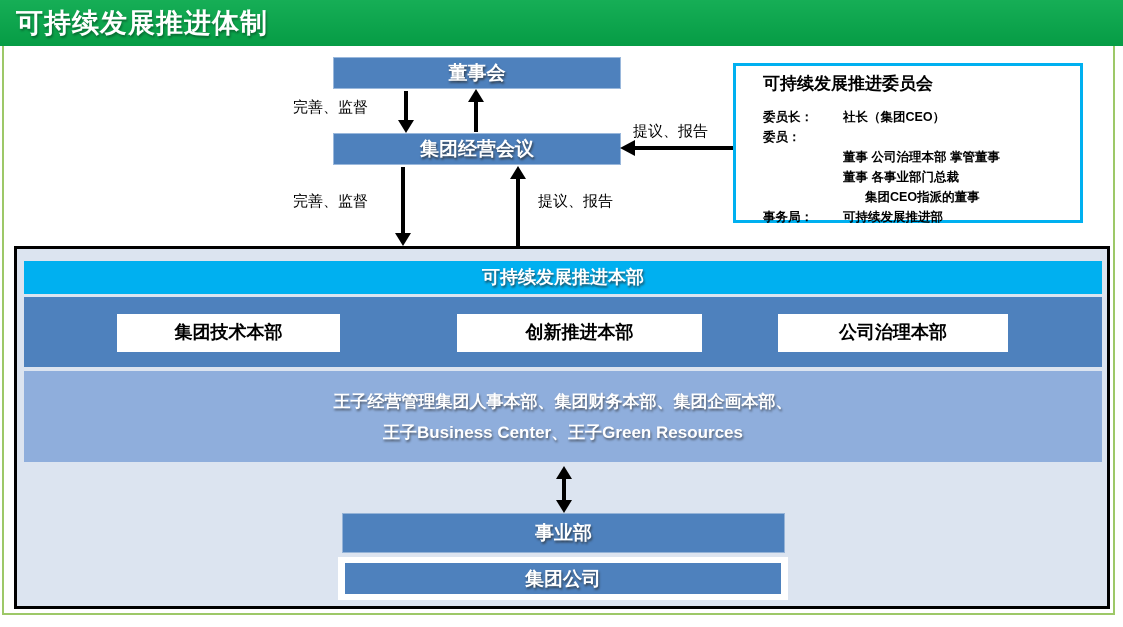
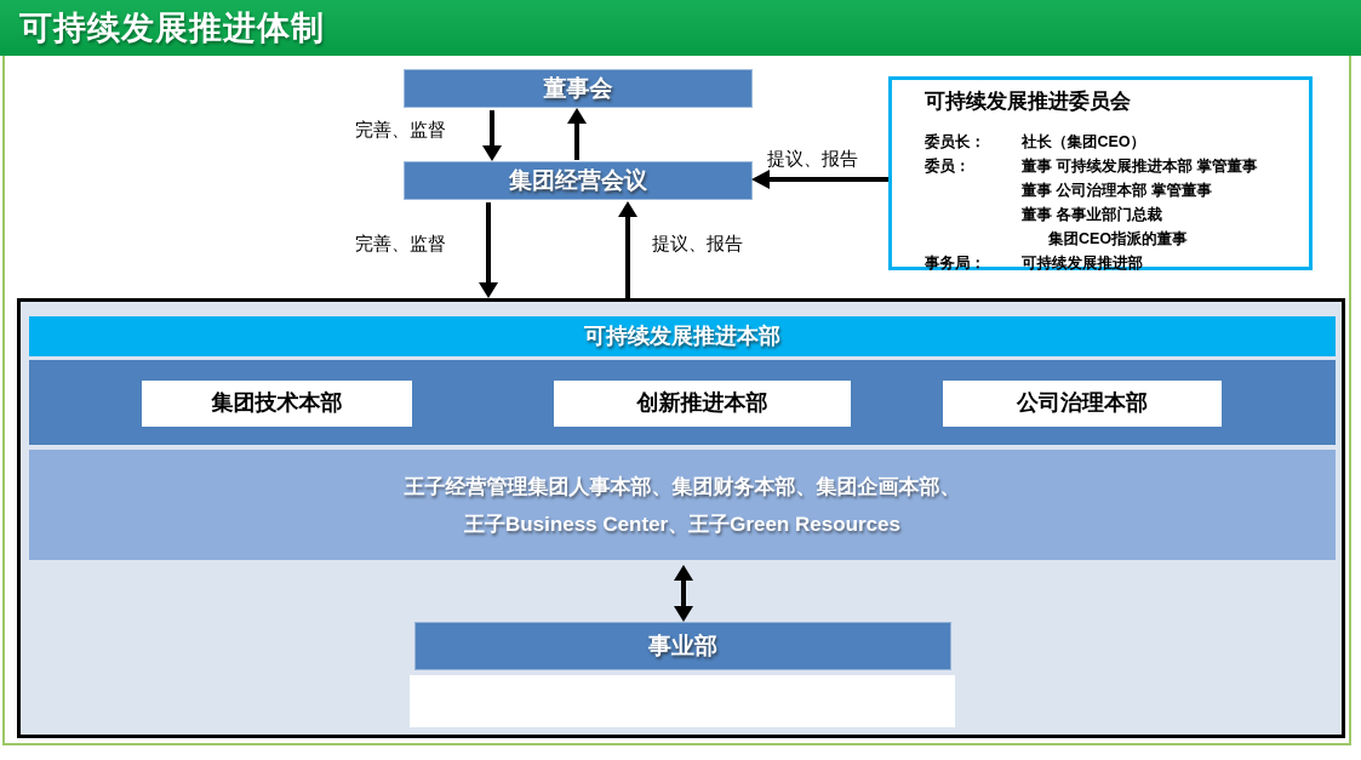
  可持续发展推进体制
  董事会
  集团经营会议
  完善、监督
  提议、报告
  可持续发展推进委员会
  委员长：
  社长（集团CEO）
  委员：
+ 董事 可持续发展推进本部 掌管董事
  董事 公司治理本部 掌管董事
  董事 各事业部门总裁
  集团CEO指派的董事
  事务局：
  可持续发展推进部
  完善、监督
  提议、报告
  可持续发展推进本部
  集团技术本部
  创新推进本部
  公司治理本部
  王子经营管理集团人事本部、集团财务本部、集团企画本部、
  王子Business Center、王子Green Resources
  事业部
- 集团公司
